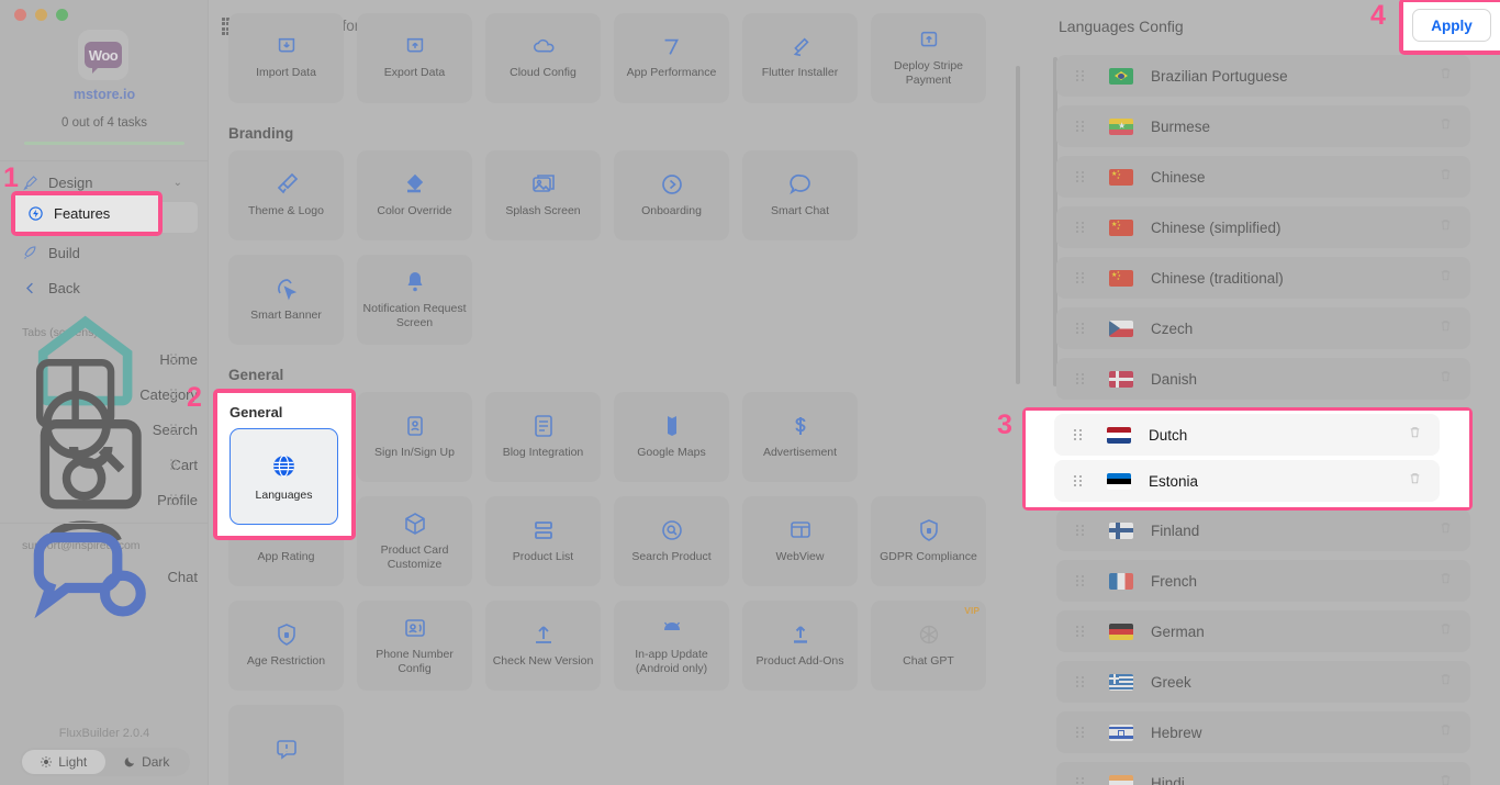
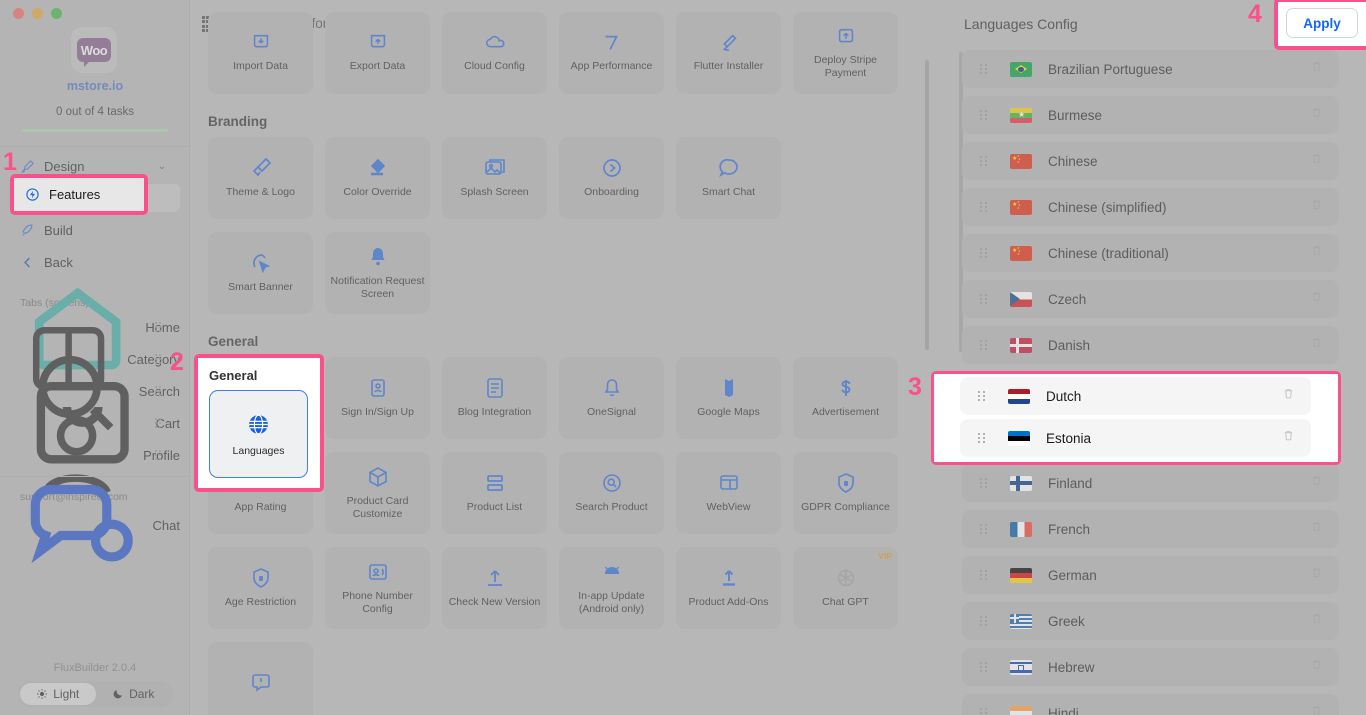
  Woo
  mstore.io
  0 out of 4 tasks
  Design
  ⌄
  Build
  Back
  Tabs (screens)
  Home
  Category
  Search
  Cart
  Profile
  support@inspireui.com
  Chat
  FluxBuilder 2.0.4
  Light
  Dark
  Search for anything
  Import Data
  Export Data
  Cloud Config
  App Performance
  Flutter Installer
  Deploy Stripe Payment
  Branding
  Theme & Logo
  Color Override
  Splash Screen
  Onboarding
  Smart Chat
  Smart Banner
  Notification Request Screen
  General
  Sign In/Sign Up
  Blog Integration
+ OneSignal
  Google Maps
  Advertisement
  App Rating
  Product Card Customize
  Product List
  Search Product
  WebView
  GDPR Compliance
  Age Restriction
  Phone Number Config
  Check New Version
  In-app Update (Android only)
  Product Add-Ons
  VIP
  Chat GPT
  Languages Config
  Brazilian Portuguese
  ★
  Burmese
  Chinese
  Chinese (simplified)
  Chinese (traditional)
  Czech
  Danish
  Finland
  French
  German
  Greek
  Hebrew
  Hindi
  Features
  1
  General
  Languages
  2
  Dutch
  Estonia
  3
  Apply
  4
